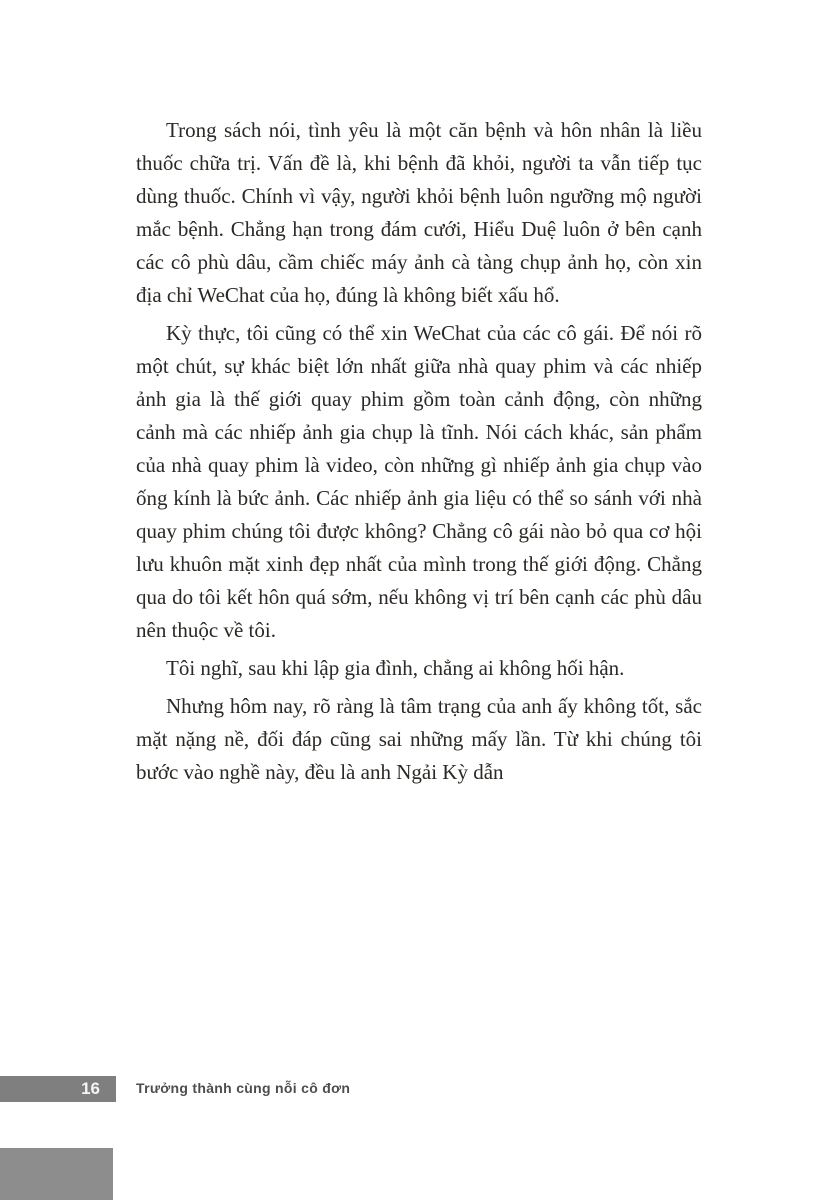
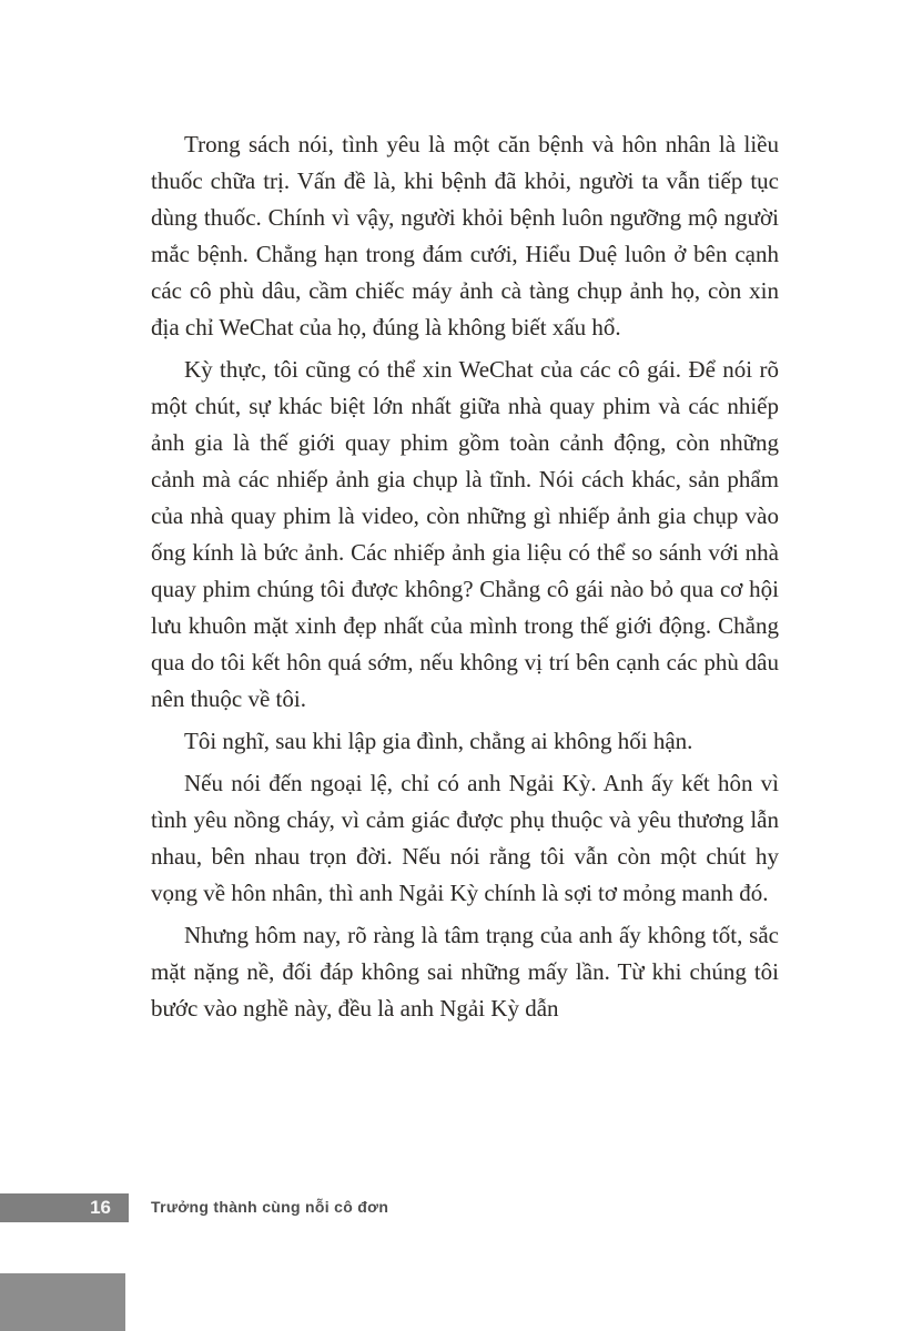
  Trong sách nói, tình yêu là một căn bệnh và hôn nhân là liều thuốc chữa trị. Vấn đề là, khi bệnh đã khỏi, người ta vẫn tiếp tục dùng thuốc. Chính vì vậy, người khỏi bệnh luôn ngưỡng mộ người mắc bệnh. Chẳng hạn trong đám cưới, Hiểu Duệ luôn ở bên cạnh các cô phù dâu, cầm chiếc máy ảnh cà tàng chụp ảnh họ, còn xin địa chỉ WeChat của họ, đúng là không biết xấu hổ.
  Kỳ thực, tôi cũng có thể xin WeChat của các cô gái. Để nói rõ một chút, sự khác biệt lớn nhất giữa nhà quay phim và các nhiếp ảnh gia là thế giới quay phim gồm toàn cảnh động, còn những cảnh mà các nhiếp ảnh gia chụp là tĩnh. Nói cách khác, sản phẩm của nhà quay phim là video, còn những gì nhiếp ảnh gia chụp vào ống kính là bức ảnh. Các nhiếp ảnh gia liệu có thể so sánh với nhà quay phim chúng tôi được không? Chẳng cô gái nào bỏ qua cơ hội lưu khuôn mặt xinh đẹp nhất của mình trong thế giới động. Chẳng qua do tôi kết hôn quá sớm, nếu không vị trí bên cạnh các phù dâu nên thuộc về tôi.
  Tôi nghĩ, sau khi lập gia đình, chẳng ai không hối hận.
+ Nếu nói đến ngoại lệ, chỉ có anh Ngải Kỳ. Anh ấy kết hôn vì tình yêu nồng cháy, vì cảm giác được phụ thuộc và yêu thương lẫn nhau, bên nhau trọn đời. Nếu nói rằng tôi vẫn còn một chút hy vọng về hôn nhân, thì anh Ngải Kỳ chính là sợi tơ mỏng manh đó.
- Nhưng hôm nay, rõ ràng là tâm trạng của anh ấy không tốt, sắc mặt nặng nề, đối đáp cũng sai những mấy lần. Từ khi chúng tôi bước vào nghề này, đều là anh Ngải Kỳ dẫn
+ Nhưng hôm nay, rõ ràng là tâm trạng của anh ấy không tốt, sắc mặt nặng nề, đối đáp không sai những mấy lần. Từ khi chúng tôi bước vào nghề này, đều là anh Ngải Kỳ dẫn
  16
  Trưởng thành cùng nỗi cô đơn
